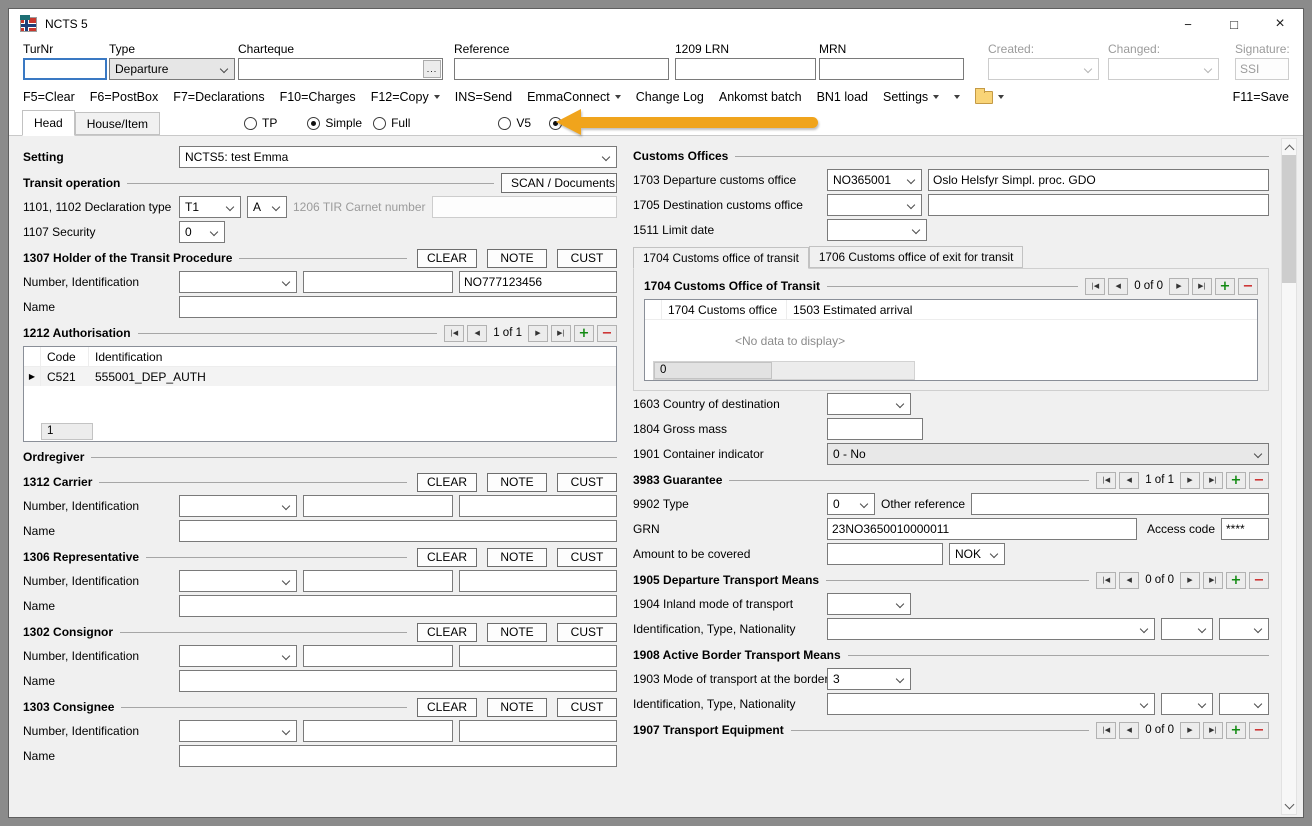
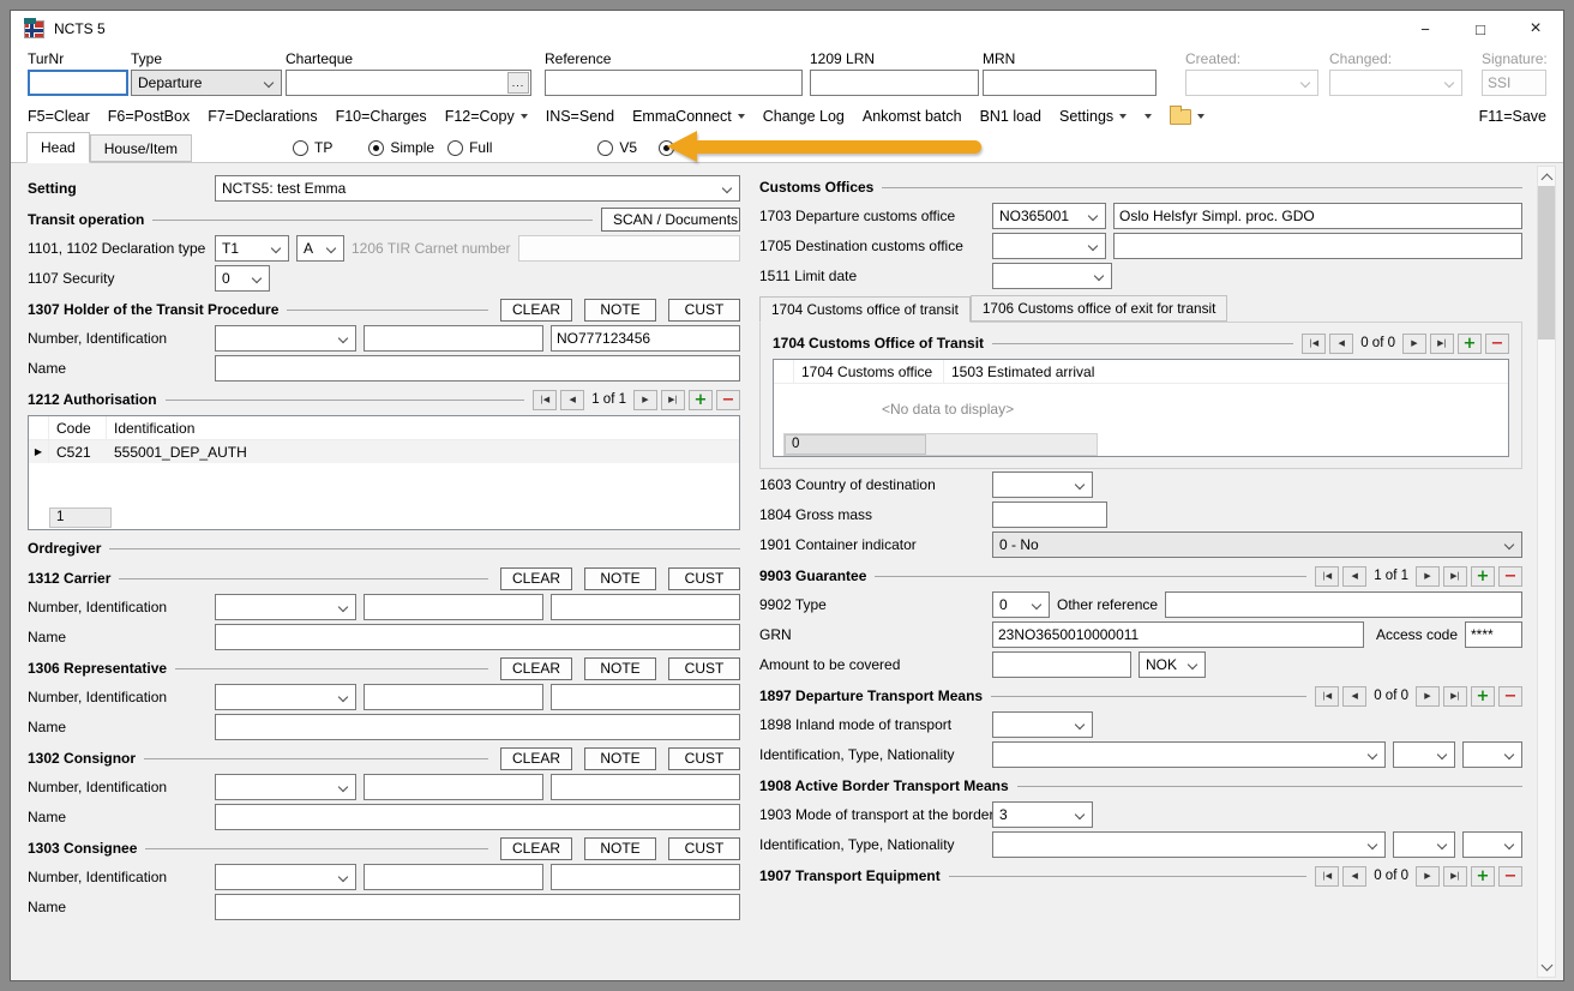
  NCTS 5
  −
  □
  ×
  TurNr
  Type
  Departure
  Charteque
  ...
  Reference
  1209 LRN
  MRN
  Created:
  Changed:
  Signature:
  SSI
  F5=Clear
  F6=PostBox
  F7=Declarations
  F10=Charges
  F12=Copy
  INS=Send
  EmmaConnect
  Change Log
  Ankomst batch
  BN1 load
  Settings
  F11=Save
  Head
  House/Item
  TP
  Simple
  Full
  V5
  V6
  Setting
  NCTS5: test Emma
  Transit operation
  SCAN / Documents
  1101, 1102 Declaration type
  T1
  A
  1206 TIR Carnet number
  1107 Security
  0
  1307 Holder of the Transit Procedure
  CLEAR
  NOTE
  CUST
  Number, Identification
  NO777123456
  Name
  1212 Authorisation
  |◀
  ◀
  1 of 1
  ▶
  ▶|
  +
  −
  Code
  Identification
  ▶
  C521
  555001_DEP_AUTH
  1
  Ordregiver
  1312 Carrier
  CLEAR
  NOTE
  CUST
  Number, Identification
  Name
  1306 Representative
  CLEAR
  NOTE
  CUST
  Number, Identification
  Name
  1302 Consignor
  CLEAR
  NOTE
  CUST
  Number, Identification
  Name
  1303 Consignee
  CLEAR
  NOTE
  CUST
  Number, Identification
  Name
  Customs Offices
  1703 Departure customs office
  NO365001
  Oslo Helsfyr Simpl. proc. GDO
  1705 Destination customs office
  1511 Limit date
  1704 Customs office of transit
  1706 Customs office of exit for transit
  1704 Customs Office of Transit
  |◀
  ◀
  0 of 0
  ▶
  ▶|
  +
  −
  1704 Customs office
  1503 Estimated arrival
  <No data to display>
  0
  1603 Country of destination
  1804 Gross mass
  1901 Container indicator
  0 - No
- 3983 Guarantee
+ 9903 Guarantee
  |◀
  ◀
  1 of 1
  ▶
  ▶|
  +
  −
  9902 Type
  0
  Other reference
  GRN
  23NO3650010000011
  Access code
  ****
  Amount to be covered
  NOK
- 1905 Departure Transport Means
+ 1897 Departure Transport Means
  |◀
  ◀
  0 of 0
  ▶
  ▶|
  +
  −
- 1904 Inland mode of transport
+ 1898 Inland mode of transport
  Identification, Type, Nationality
  1908 Active Border Transport Means
  1903 Mode of transport at the borde
  3
  Identification, Type, Nationality
  1907 Transport Equipment
  |◀
  ◀
  0 of 0
  ▶
  ▶|
  +
  −
